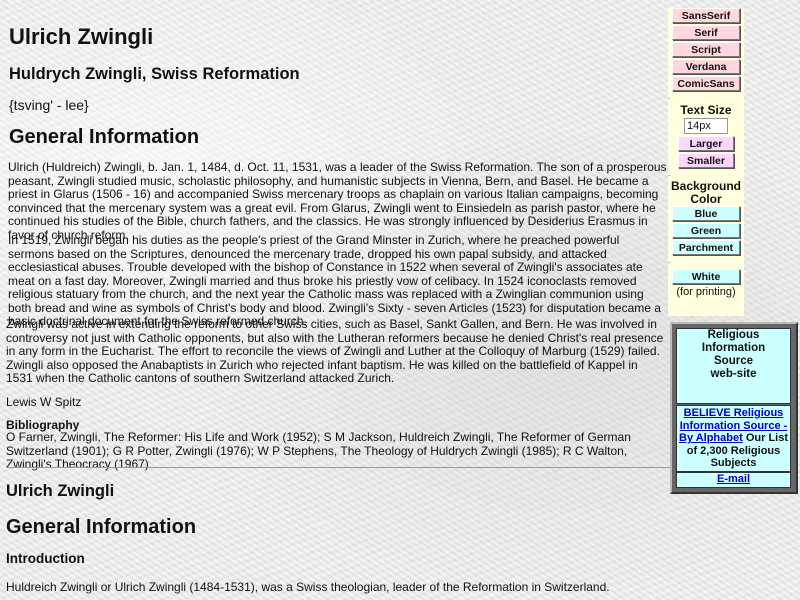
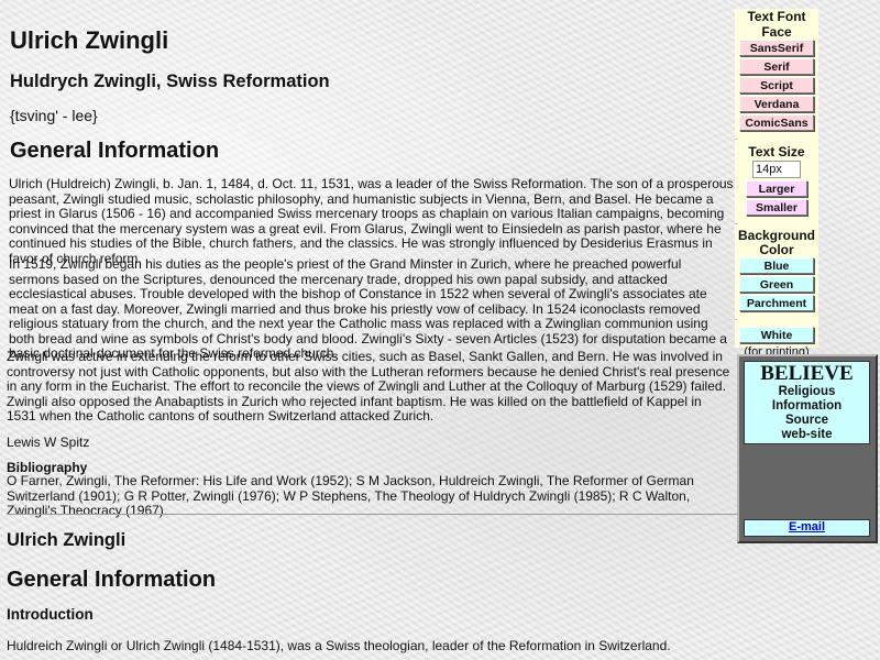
  Ulrich Zwingli
  Huldrych Zwingli, Swiss Reformation
  {tsving' - lee}
  General Information
  Ulrich (Huldreich) Zwingli, b. Jan. 1, 1484, d. Oct. 11, 1531, was a leader of the Swiss Reformation. The son of a prosperous peasant, Zwingli studied music, scholastic philosophy, and humanistic subjects in Vienna, Bern, and Basel. He became a priest in Glarus (1506 - 16) and accompanied Swiss mercenary troops as chaplain on various Italian campaigns, becoming convinced that the mercenary system was a great evil. From Glarus, Zwingli went to Einsiedeln as parish pastor, where he continued his studies of the Bible, church fathers, and the classics. He was strongly influenced by Desiderius Erasmus in favor of church reform.
  In 1519, Zwingli began his duties as the people's priest of the Grand Minster in Zurich, where he preached powerful sermons based on the Scriptures, denounced the mercenary trade, dropped his own papal subsidy, and attacked ecclesiastical abuses. Trouble developed with the bishop of Constance in 1522 when several of Zwingli's associates ate meat on a fast day. Moreover, Zwingli married and thus broke his priestly vow of celibacy. In 1524 iconoclasts removed religious statuary from the church, and the next year the Catholic mass was replaced with a Zwinglian communion using both bread and wine as symbols of Christ's body and blood. Zwingli's Sixty - seven Articles (1523) for disputation became a basic doctrinal document for the Swiss reformed church.
  Zwingli was active in extending the reform to other Swiss cities, such as Basel, Sankt Gallen, and Bern. He was involved in controversy not just with Catholic opponents, but also with the Lutheran reformers because he denied Christ's real presence in any form in the Eucharist. The effort to reconcile the views of Zwingli and Luther at the Colloquy of Marburg (1529) failed. Zwingli also opposed the Anabaptists in Zurich who rejected infant baptism. He was killed on the battlefield of Kappel in 1531 when the Catholic cantons of southern Switzerland attacked Zurich.
  Lewis W Spitz
  Bibliography
  O Farner, Zwingli, The Reformer: His Life and Work (1952); S M Jackson, Huldreich Zwingli, The Reformer of German Switzerland (1901); G R Potter, Zwingli (1976); W P Stephens, The Theology of Huldrych Zwingli (1985); R C Walton, Zwingli's Theocracy (1967).
  Ulrich Zwingli
  General Information
  Introduction
  Huldreich Zwingli or Ulrich Zwingli (1484-1531), was a Swiss theologian, leader of the Reformation in Switzerland.
+ Text Font Face
  SansSerif
  Serif
  Script
  Verdana
  ComicSans
  .
  Text Size
  14px
  Larger
  Smaller
  .
  Background
  Color
  Blue
  Green
  Parchment
  .
  White
  (for printing)
+ BELIEVE
  Religious
  Information
  Source
  web-site
- BELIEVE Religious Information Source - By Alphabet Our List of 2,300 Religious Subjects
  E-mail
